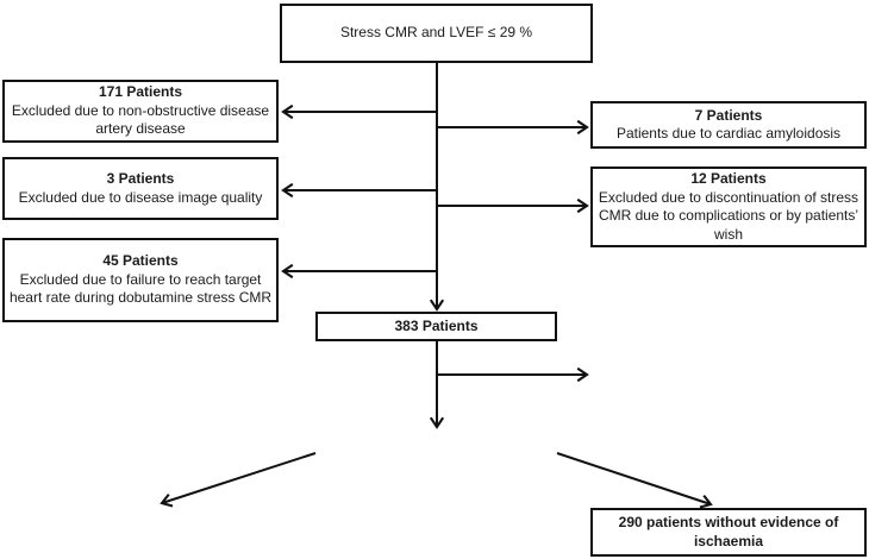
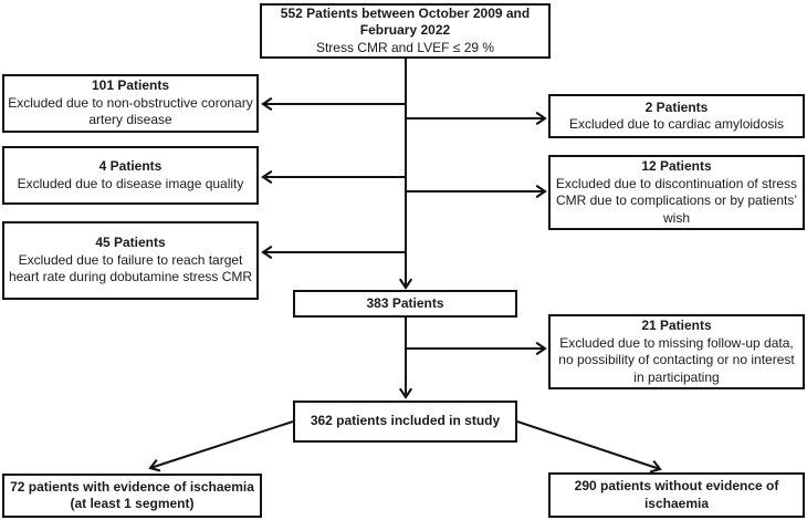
+ 552 Patients between October 2009 and February 2022
  Stress CMR and LVEF ≤ 29 %
- 171 Patients
+ 101 Patients
- Excluded due to non-obstructive disease artery disease
+ Excluded due to non-obstructive coronary artery disease
- 3 Patients
+ 4 Patients
  Excluded due to disease image quality
  45 Patients
  Excluded due to failure to reach target heart rate during dobutamine stress CMR
- 7 Patients
+ 2 Patients
- Patients due to cardiac amyloidosis
+ Excluded due to cardiac amyloidosis
  12 Patients
  Excluded due to discontinuation of stress CMR due to complications or by patients’ wish
  383 Patients
+ 21 Patients
+ Excluded due to missing follow-up data, no possibility of contacting or no interest in participating
+ 362 patients included in study
+ 72 patients with evidence of ischaemia (at least 1 segment)
  290 patients without evidence of ischaemia
